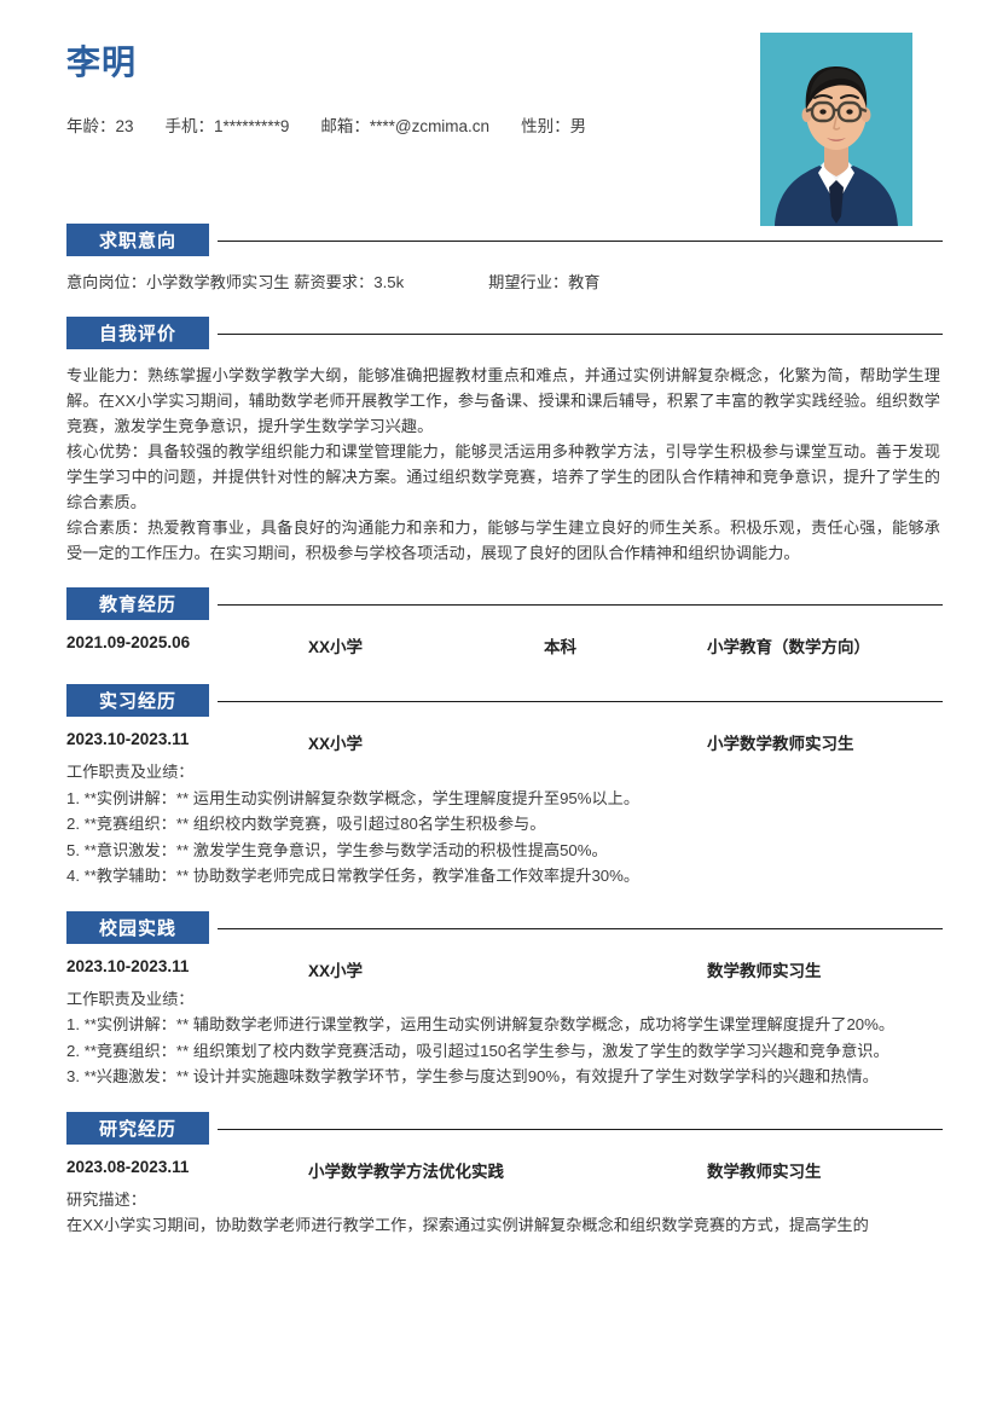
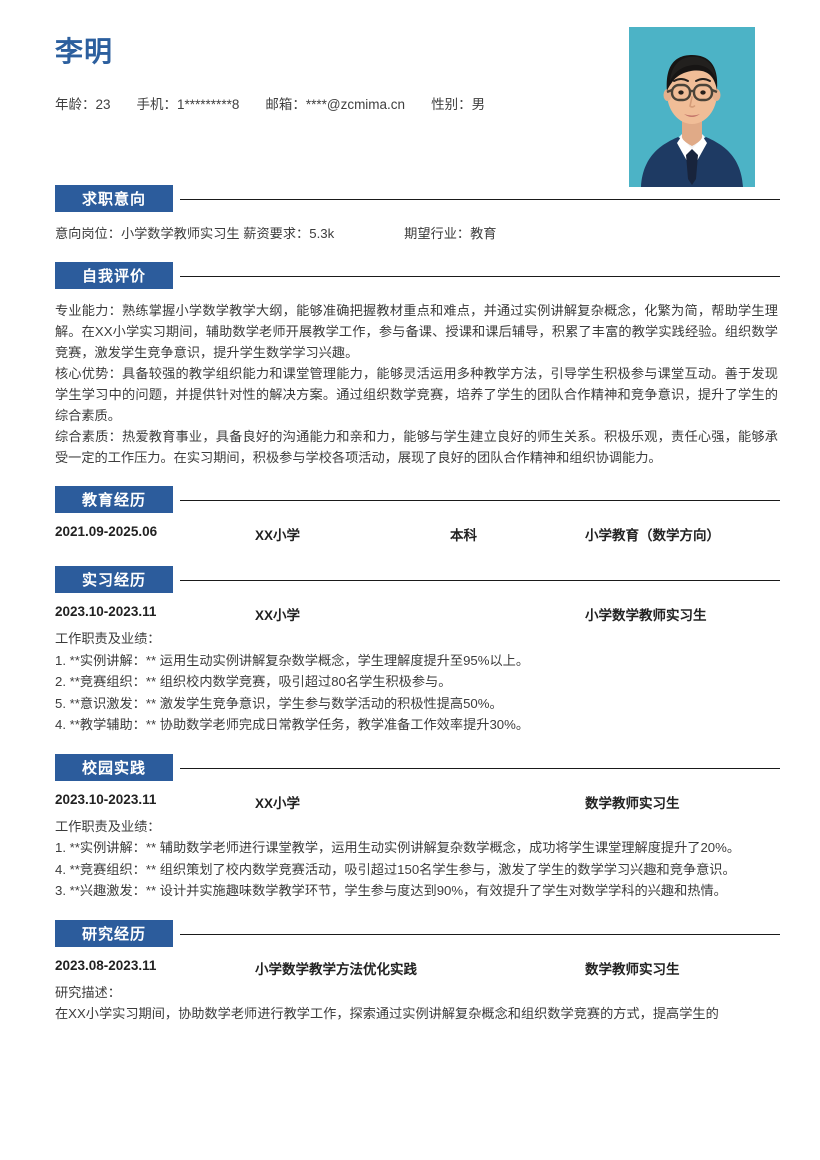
  李明
- 年龄：23 手机：1*********9 邮箱：****@zcmima.cn 性别：男
+ 年龄：23 手机：1*********8 邮箱：****@zcmima.cn 性别：男
  求职意向
- 意向岗位：小学数学教师实习生 薪资要求：3.5k 期望行业：教育
+ 意向岗位：小学数学教师实习生 薪资要求：5.3k 期望行业：教育
  自我评价
  专业能力：熟练掌握小学数学教学大纲，能够准确把握教材重点和难点，并通过实例讲解复杂概念，化繁为简，帮助学生理解。在XX小学实习期间，辅助数学老师开展教学工作，参与备课、授课和课后辅导，积累了丰富的教学实践经验。组织数学竞赛，激发学生竞争意识，提升学生数学学习兴趣。
  核心优势：具备较强的教学组织能力和课堂管理能力，能够灵活运用多种教学方法，引导学生积极参与课堂互动。善于发现学生学习中的问题，并提供针对性的解决方案。通过组织数学竞赛，培养了学生的团队合作精神和竞争意识，提升了学生的综合素质。
  综合素质：热爱教育事业，具备良好的沟通能力和亲和力，能够与学生建立良好的师生关系。积极乐观，责任心强，能够承受一定的工作压力。在实习期间，积极参与学校各项活动，展现了良好的团队合作精神和组织协调能力。
  教育经历
  2021.09-2025.06
  XX小学
  本科
  小学教育（数学方向）
  实习经历
  2023.10-2023.11
  XX小学
  小学数学教师实习生
  工作职责及业绩：
  1. **实例讲解：** 运用生动实例讲解复杂数学概念，学生理解度提升至95%以上。
  2. **竞赛组织：** 组织校内数学竞赛，吸引超过80名学生积极参与。
  5. **意识激发：** 激发学生竞争意识，学生参与数学活动的积极性提高50%。
  4. **教学辅助：** 协助数学老师完成日常教学任务，教学准备工作效率提升30%。
  校园实践
  2023.10-2023.11
  XX小学
  数学教师实习生
  工作职责及业绩：
  1. **实例讲解：** 辅助数学老师进行课堂教学，运用生动实例讲解复杂数学概念，成功将学生课堂理解度提升了20%。
- 2. **竞赛组织：** 组织策划了校内数学竞赛活动，吸引超过150名学生参与，激发了学生的数学学习兴趣和竞争意识。
+ 4. **竞赛组织：** 组织策划了校内数学竞赛活动，吸引超过150名学生参与，激发了学生的数学学习兴趣和竞争意识。
  3. **兴趣激发：** 设计并实施趣味数学教学环节，学生参与度达到90%，有效提升了学生对数学学科的兴趣和热情。
  研究经历
  2023.08-2023.11
  小学数学教学方法优化实践
  数学教师实习生
  研究描述：
  在XX小学实习期间，协助数学老师进行教学工作，探索通过实例讲解复杂概念和组织数学竞赛的方式，提高学生的
